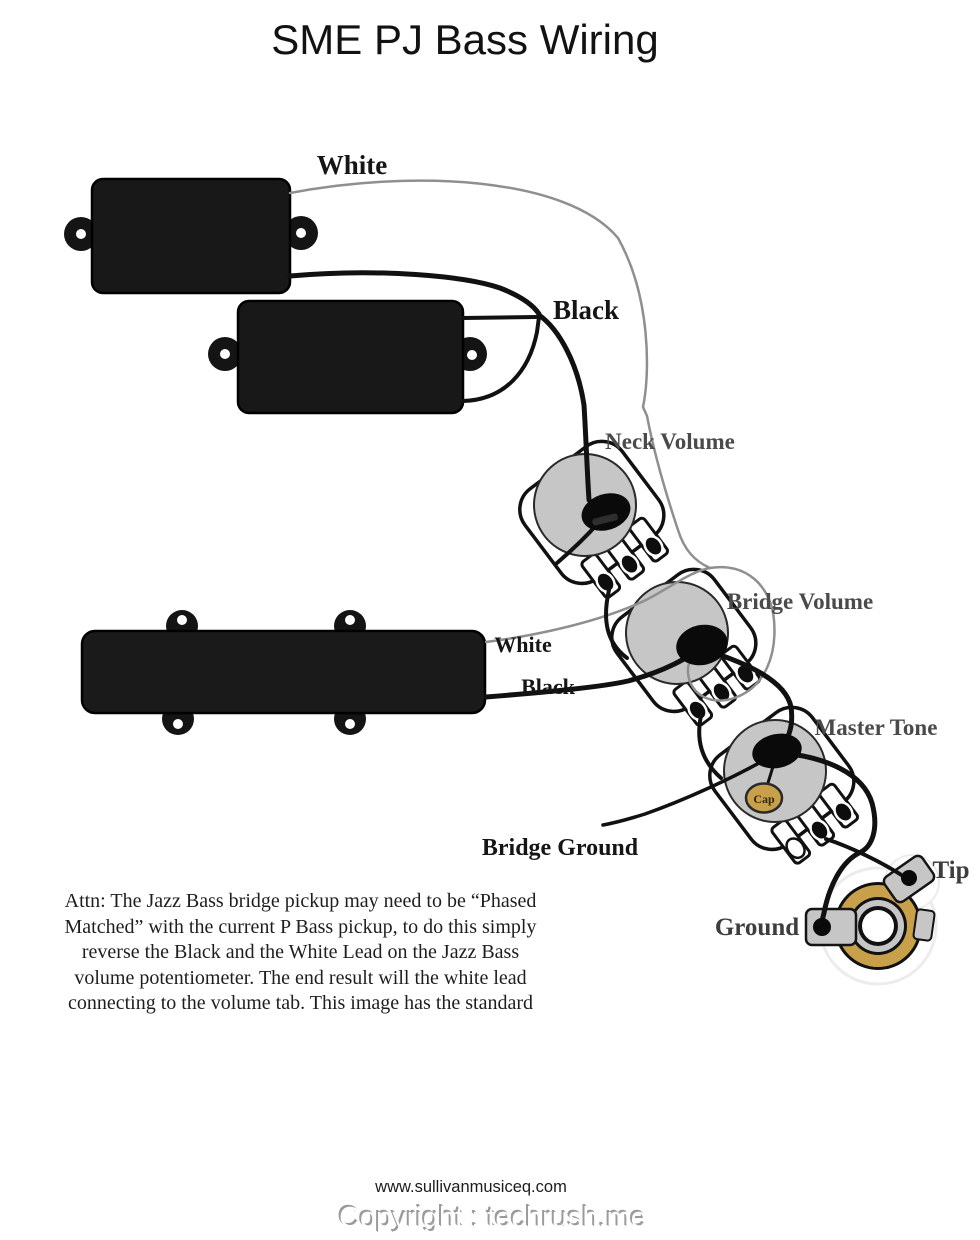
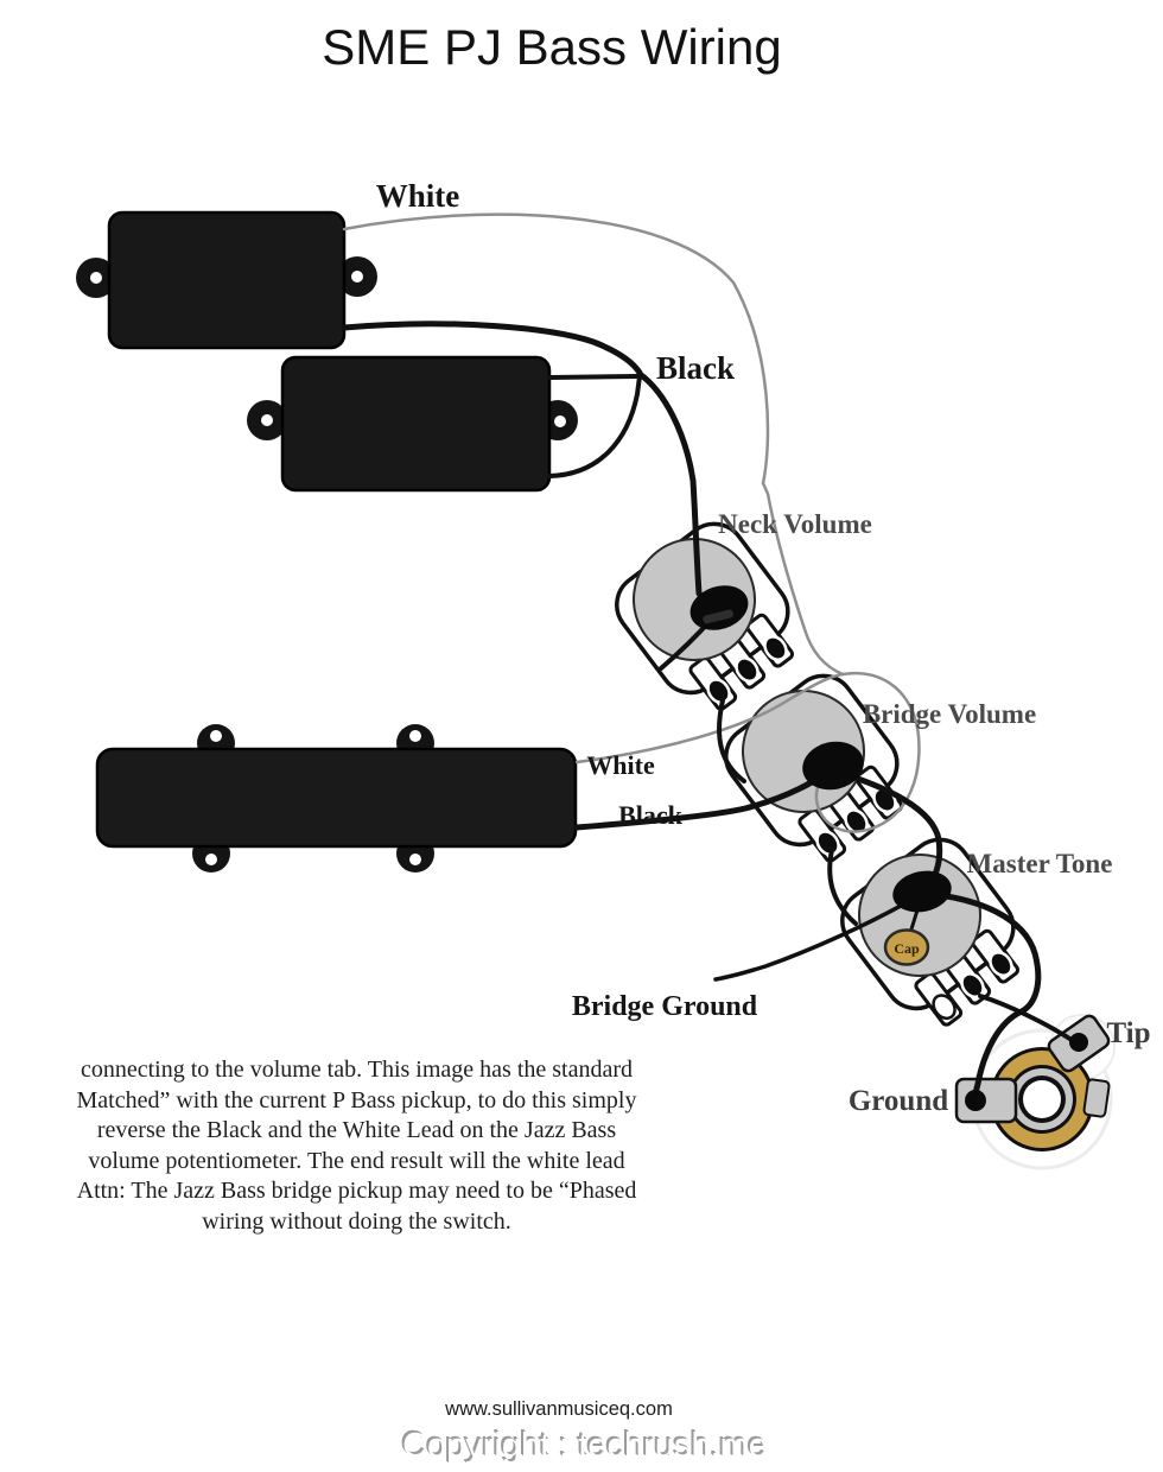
  SME PJ Bass Wiring
  Cap
  White
  Black
  Neck Volume
  Bridge Volume
  Master Tone
  White
  Black
  Bridge Ground
  Tip
  Ground
- Attn: The Jazz Bass bridge pickup may need to be “Phased
+ connecting to the volume tab. This image has the standard
  Matched” with the current P Bass pickup, to do this simply
  reverse the Black and the White Lead on the Jazz Bass
  volume potentiometer. The end result will the white lead
- connecting to the volume tab. This image has the standard
+ Attn: The Jazz Bass bridge pickup may need to be “Phased
+ wiring without doing the switch.
  www.sullivanmusiceq.com
  Copyright : techrush.me
